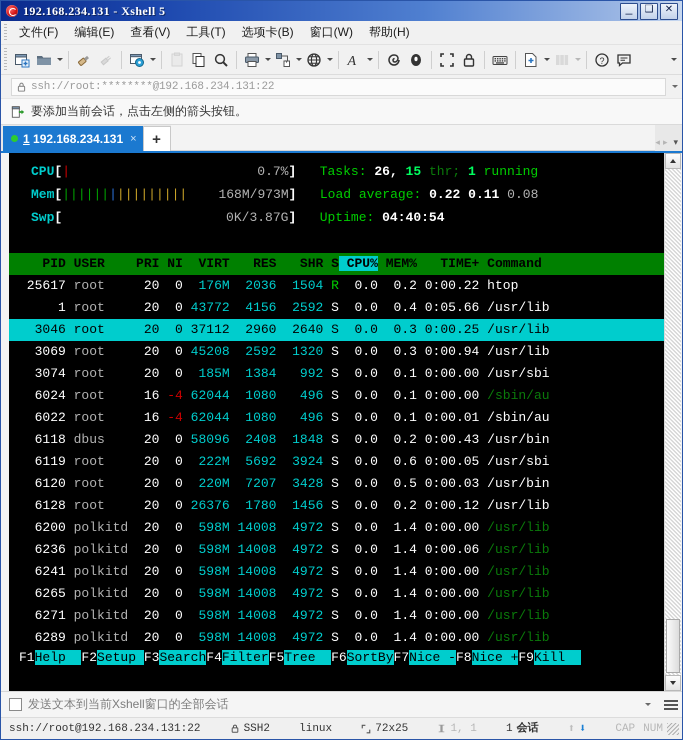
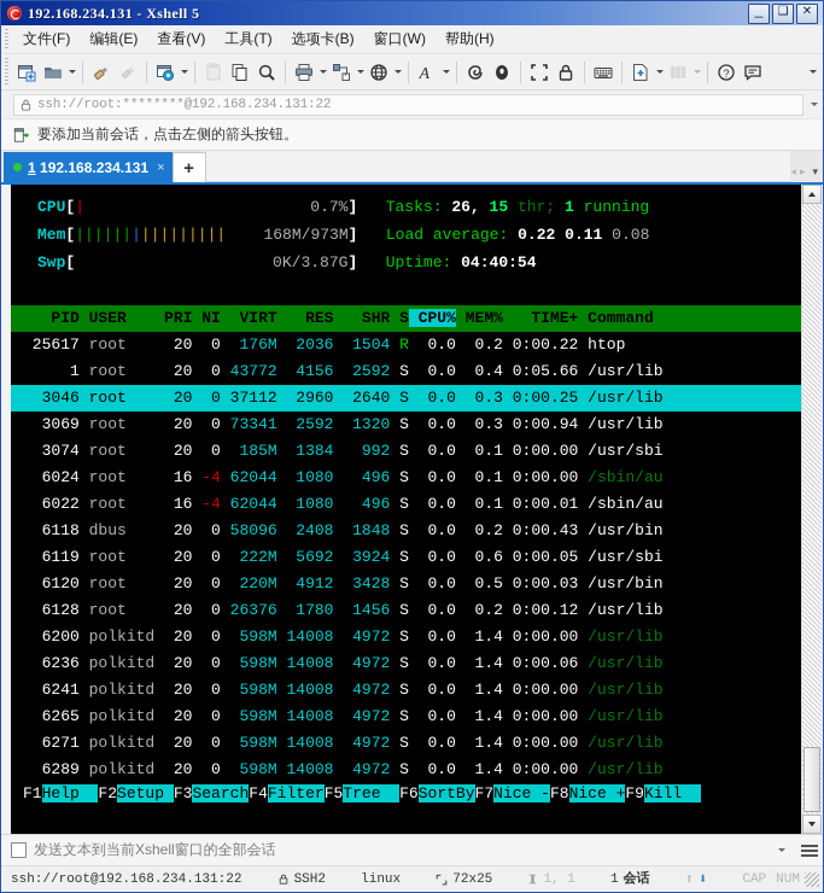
  192.168.234.131 - Xshell 5
  _
  ❑
  ✕
  文件(F)
  编辑(E)
  查看(V)
  工具(T)
  选项卡(B)
  窗口(W)
  帮助(H)
  A
  ?
  ssh://root:********@192.168.234.131:22
  要添加当前会话，点击左侧的箭头按钮。
  1 192.168.234.131
  ×
  +
  ◂
  ▸
  ▾
  CPU[| 0.7%] Tasks: 26, 15 thr; 1 running
  Mem[|||||||||||||||| 168M/973M] Load average: 0.22 0.11 0.08
  Swp[ 0K/3.87G] Uptime: 04:40:54
  PID USER PRI NI VIRT RES SHR S CPU% MEM% TIME+ Command
  25617 root 20 0 176M 2036 1504 R 0.0 0.2 0:00.22 htop
  1 root 20 0 43772 4156 2592 S 0.0 0.4 0:05.66 /usr/lib
  3046 root 20 0 37112 2960 2640 S 0.0 0.3 0:00.25 /usr/lib
- 3069 root 20 0 45208 2592 1320 S 0.0 0.3 0:00.94 /usr/lib
+ 3069 root 20 0 73341 2592 1320 S 0.0 0.3 0:00.94 /usr/lib
  3074 root 20 0 185M 1384 992 S 0.0 0.1 0:00.00 /usr/sbi
  6024 root 16 -4 62044 1080 496 S 0.0 0.1 0:00.00 /sbin/au
  6022 root 16 -4 62044 1080 496 S 0.0 0.1 0:00.01 /sbin/au
  6118 dbus 20 0 58096 2408 1848 S 0.0 0.2 0:00.43 /usr/bin
  6119 root 20 0 222M 5692 3924 S 0.0 0.6 0:00.05 /usr/sbi
- 6120 root 20 0 220M 7207 3428 S 0.0 0.5 0:00.03 /usr/bin
+ 6120 root 20 0 220M 4912 3428 S 0.0 0.5 0:00.03 /usr/bin
  6128 root 20 0 26376 1780 1456 S 0.0 0.2 0:00.12 /usr/lib
  6200 polkitd 20 0 598M 14008 4972 S 0.0 1.4 0:00.00 /usr/lib
  6236 polkitd 20 0 598M 14008 4972 S 0.0 1.4 0:00.06 /usr/lib
  6241 polkitd 20 0 598M 14008 4972 S 0.0 1.4 0:00.00 /usr/lib
  6265 polkitd 20 0 598M 14008 4972 S 0.0 1.4 0:00.00 /usr/lib
  6271 polkitd 20 0 598M 14008 4972 S 0.0 1.4 0:00.00 /usr/lib
  6289 polkitd 20 0 598M 14008 4972 S 0.0 1.4 0:00.00 /usr/lib
  F1Help F2Setup F3SearchF4FilterF5Tree F6SortByF7Nice -F8Nice +F9Kill
  发送文本到当前Xshell窗口的全部会话
  ssh://root@192.168.234.131:22
  SSH2
  linux
  72x25
  1, 1
  1
  会话
  ⬆
  ⬇
  CAP
  NUM
